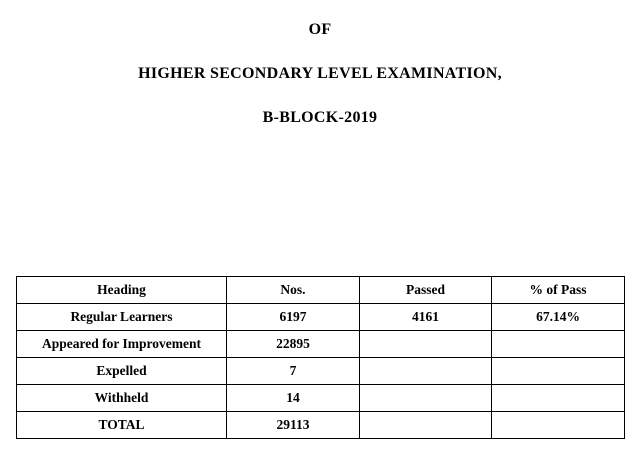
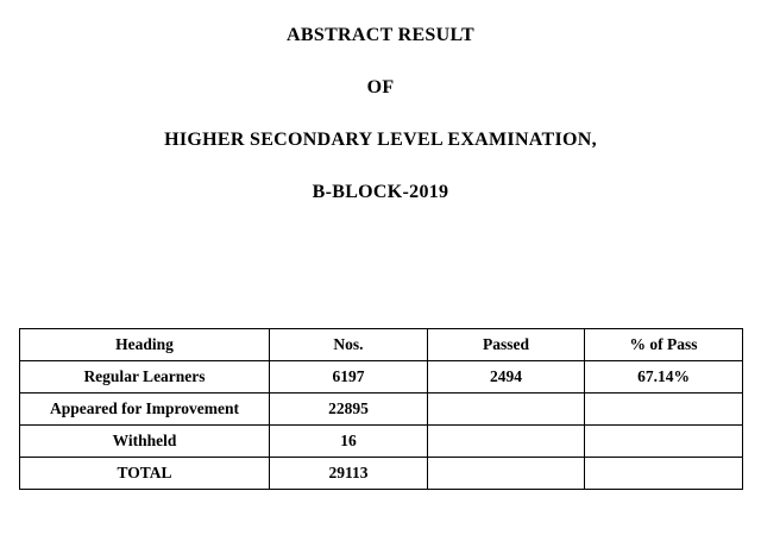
+ ABSTRACT RESULT
  OF
  HIGHER SECONDARY LEVEL EXAMINATION,
  B-BLOCK-2019
  Heading	Nos.	Passed	% of Pass
- Regular Learners	6197	4161	67.14%
+ Regular Learners	6197	2494	67.14%
  Appeared for Improvement	22895
- Expelled	7
- Withheld	14
+ Withheld	16
  TOTAL	29113
